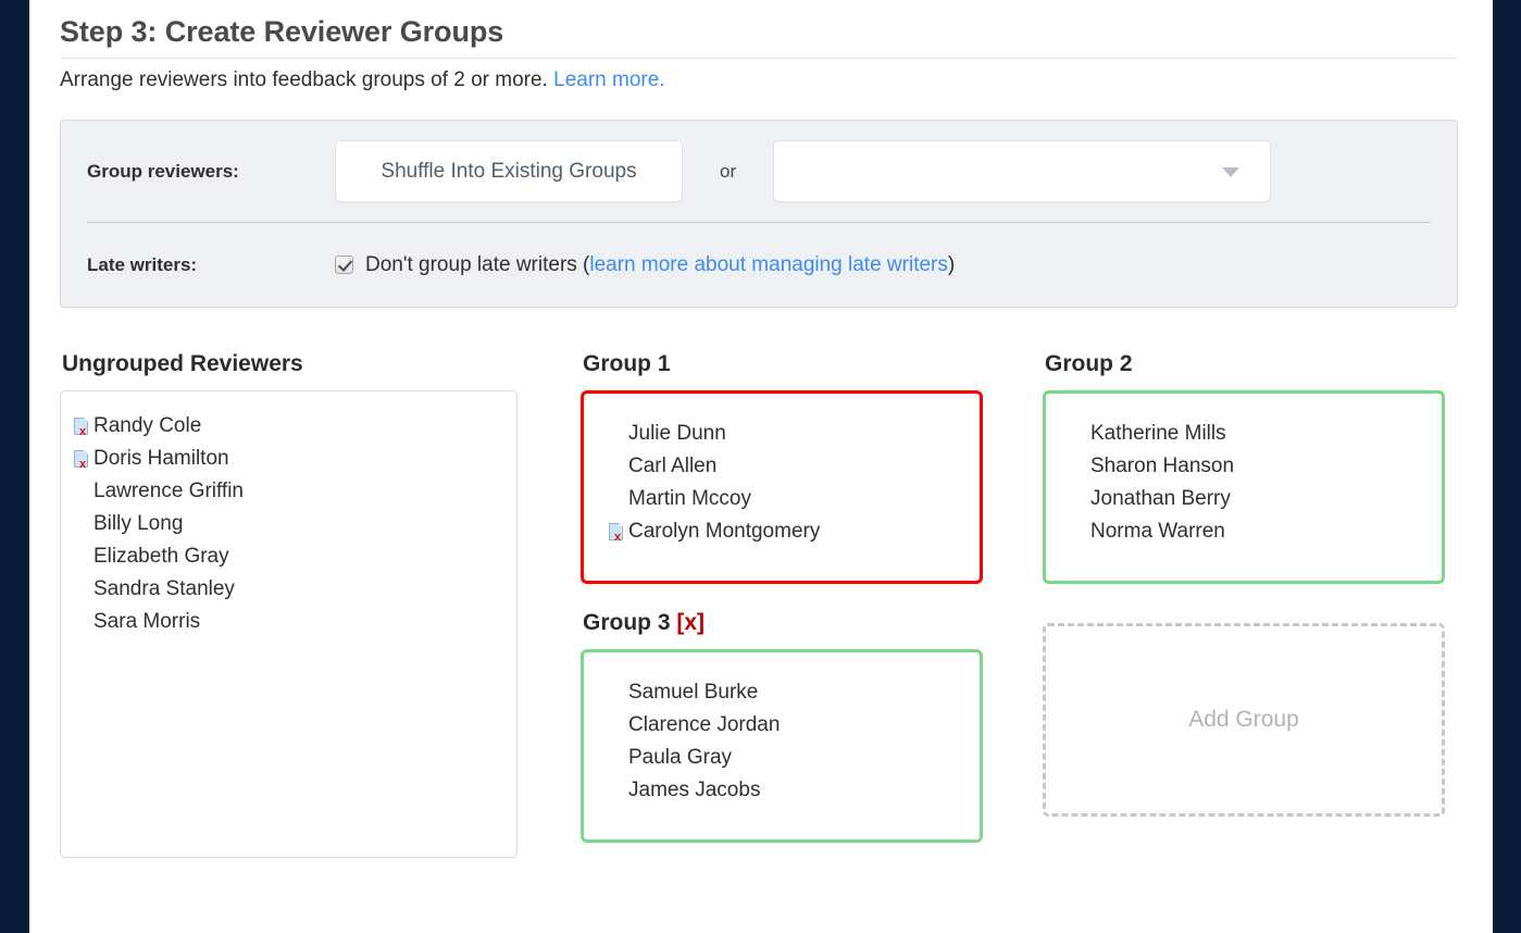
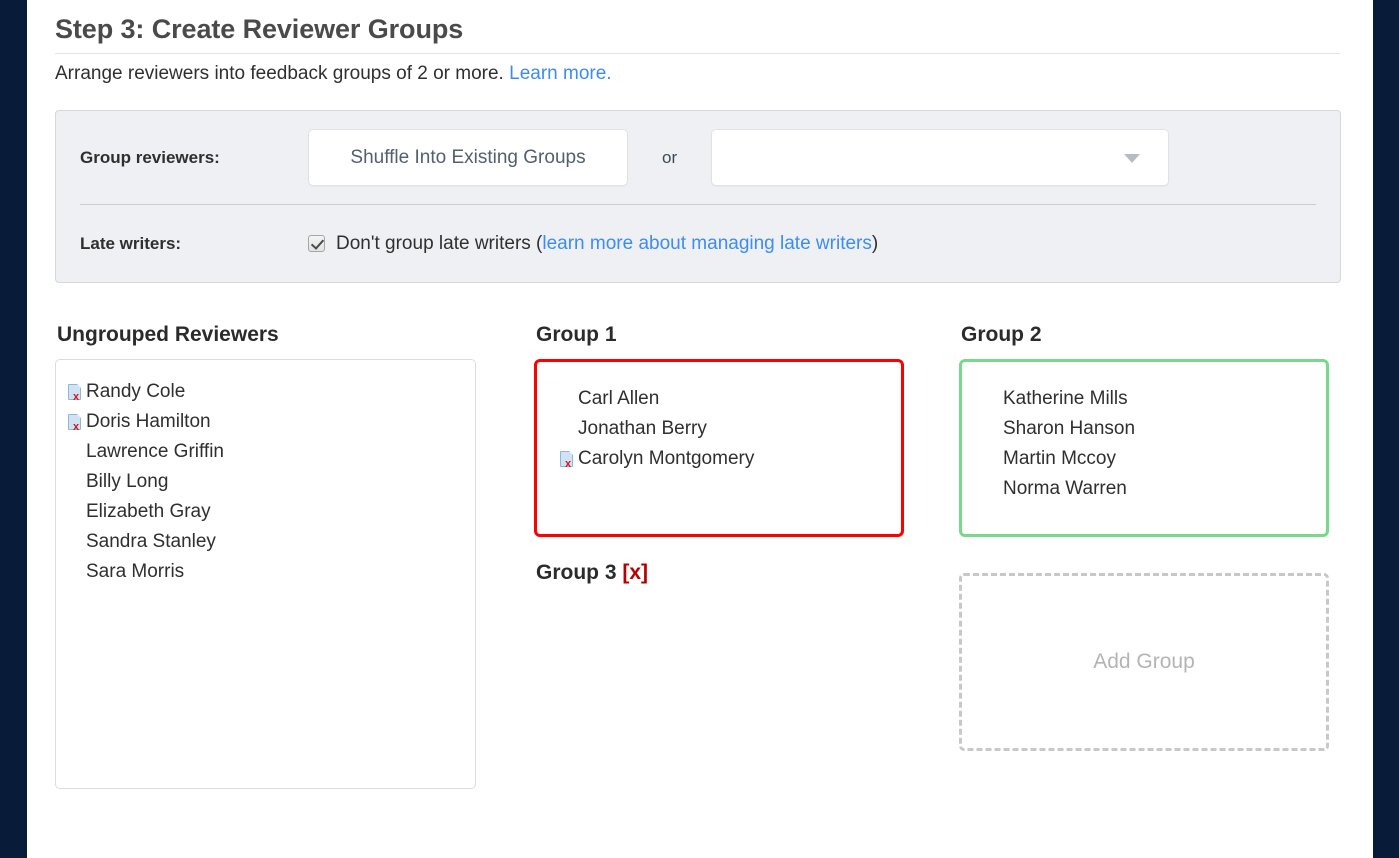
  Step 3: Create Reviewer Groups
  Arrange reviewers into feedback groups of 2 or more. Learn more.
  Group reviewers:
  Shuffle Into Existing Groups
  or
  Late writers:
  Don't group late writers (
  learn more about managing late writers
  )
  Ungrouped Reviewers
  x
  Randy Cole
  x
  Doris Hamilton
  Lawrence Griffin
  Billy Long
  Elizabeth Gray
  Sandra Stanley
  Sara Morris
  Group 1
- Julie Dunn
  Carl Allen
- Martin Mccoy
+ Jonathan Berry
  x
  Carolyn Montgomery
  Group 3 [x]
- Samuel Burke
- Clarence Jordan
- Paula Gray
- James Jacobs
  Group 2
  Katherine Mills
  Sharon Hanson
- Jonathan Berry
+ Martin Mccoy
  Norma Warren
  Add Group
